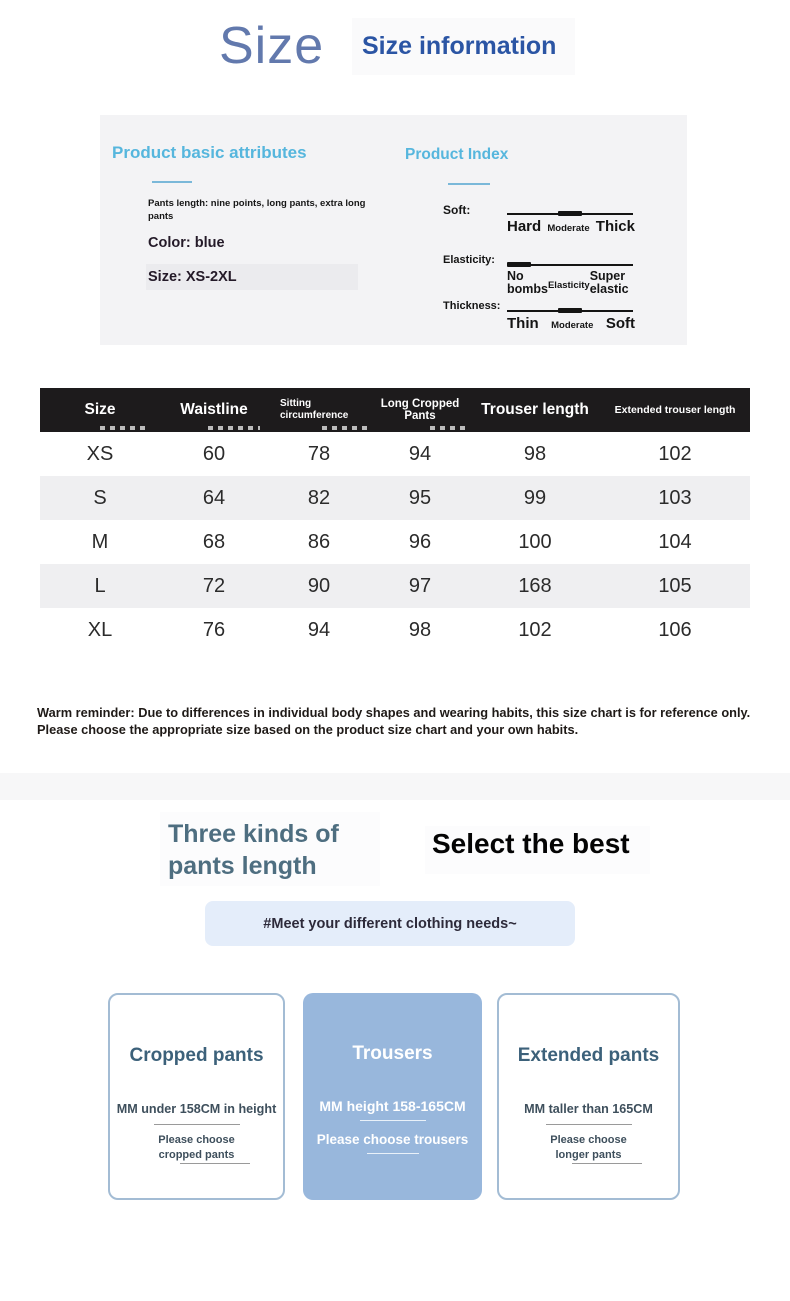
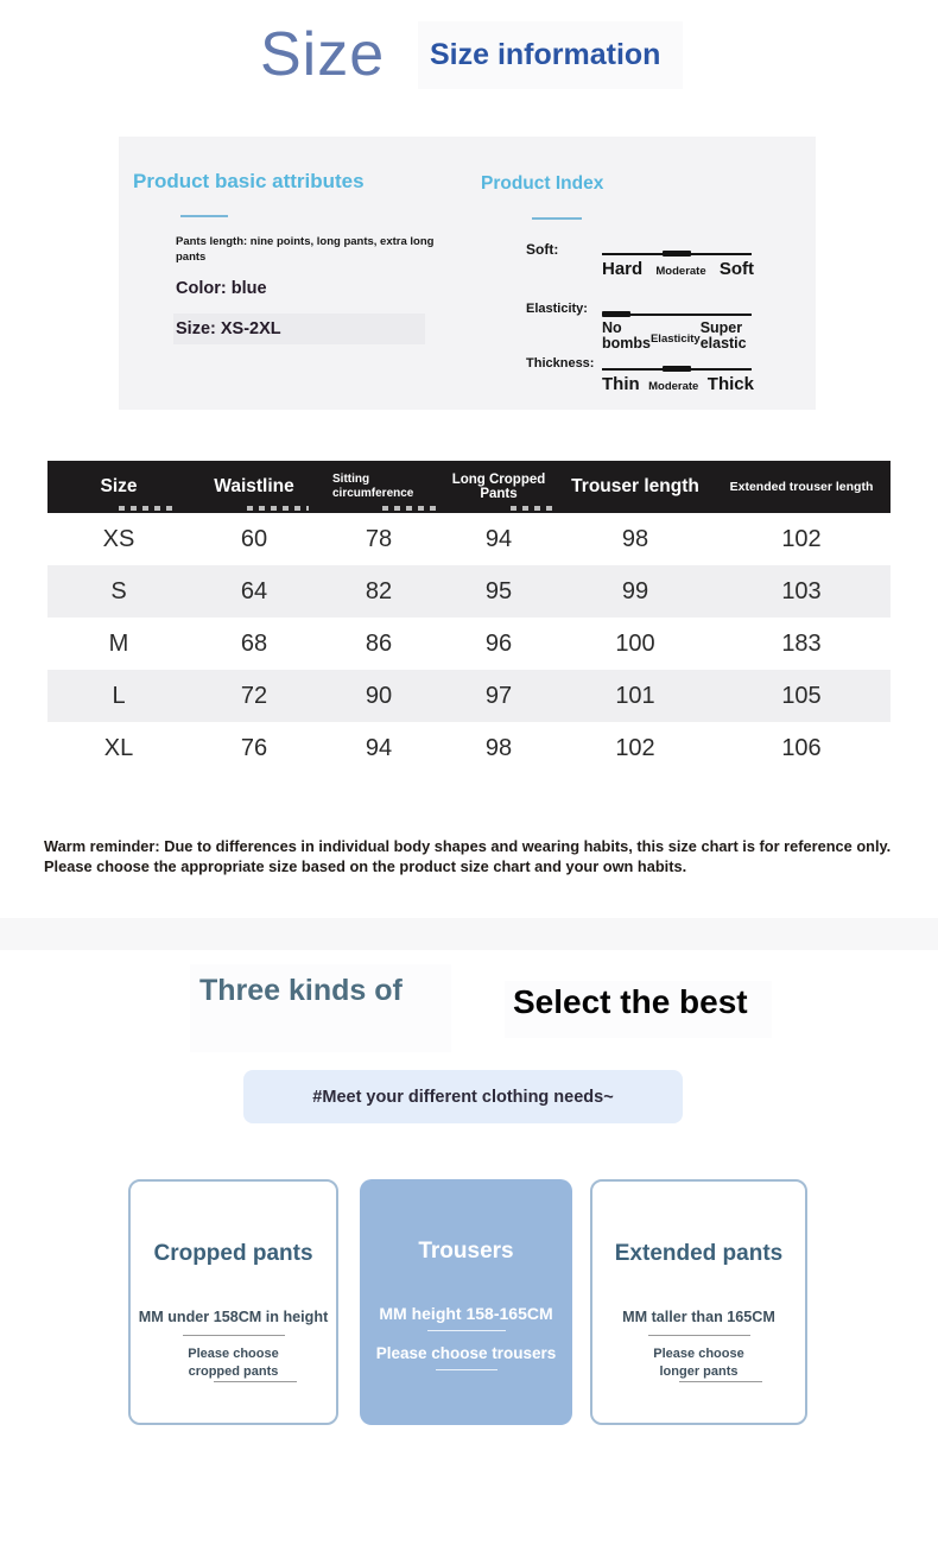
  Size
  Size information
  Product basic attributes
  Pants length: nine points, long pants, extra long pants
  Color: blue
  Size: XS-2XL
  Product Index
  Soft:
  Hard
  Moderate
- Thick
+ Soft
  Elasticity:
  No bombs
  Elasticity
  Super elastic
  Thickness:
  Thin
  Moderate
- Soft
+ Thick
  Size	Waistline	Sitting circumference	Long Cropped Pants	Trouser length	Extended trouser length
  XS	60	78	94	98	102
  S	64	82	95	99	103
- M	68	86	96	100	104
+ M	68	86	96	100	183
- L	72	90	97	168	105
+ L	72	90	97	101	105
  XL	76	94	98	102	106
  Warm reminder: Due to differences in individual body shapes and wearing habits, this size chart is for reference only. Please choose the appropriate size based on the product size chart and your own habits.
  Three kinds of
- pants length
  Select the best
  #Meet your different clothing needs~
  Cropped pants
  MM under 158CM in height
  Please choose cropped pants
  Trousers
  MM height 158-165CM
  Please choose trousers
  Extended pants
  MM taller than 165CM
  Please choose longer pants
